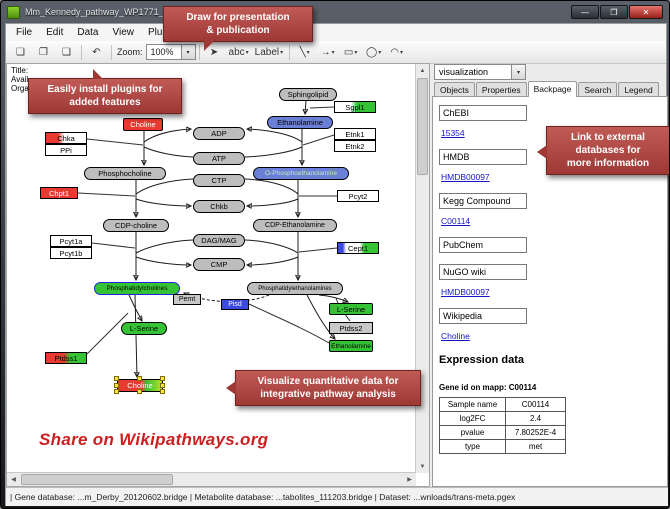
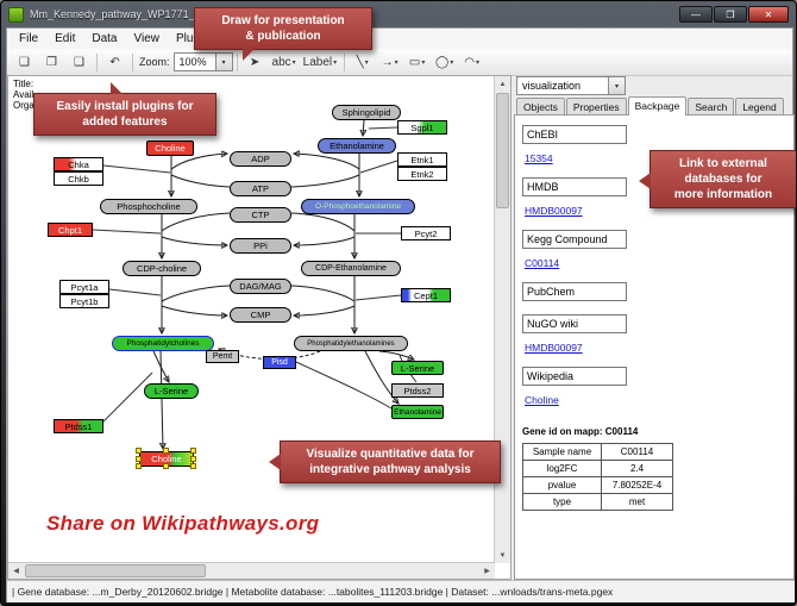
  Mm_Kennedy_pathway_WP1771_
  —
  ❐
  ✕
  File
  Edit
  Data
  View
  ❏
  ❐
  ❑
  ↶
  Zoom:
  100%
  ➤
  abc
  Label
  ╲
  →
  ▭
  ◯
  ◠
  visualization
  Title:
  Avai
  Orga
  Sphingolipid
  Sgpl1
  Ethanolamine
  Choline
  Chka
- PPi
+ Chkb
  Etnk1
  Etnk2
  ADP
  ATP
  Phosphocholine
  CTP
  Chpt1
  Pcyt2
- Chkb
+ PPi
  CDP-choline
  DAG/MAG
  Pcyt1a
  Pcyt1b
  Cept1
  CMP
  L-Serine
  L-Serine
  Ptdss2
  Ptdss1
  Choline
  Share on Wikipathways.org
  Objects
  Properties
  Backpage
  Search
  Legend
  ChEBI
  15354
  HMDB
  HMDB00097
  Kegg Compound
  C00114
  PubChem
  NuGO wiki
  HMDB00097
  Wikipedia
  Choline
- Expression data
  Gene id on mapp: C00114
  Sample name
  C00114
  log2FC
  2.4
  pvalue
  7.80252E-4
  type
  met
  | Gene database: ...m_Derby_20120602.bridge | Metabolite database: ...tabolites_111203.bridge | Dataset: ...wnloads/trans-meta.pgex
  Draw for presentation
  & publication
  Easily install plugins for
  added features
  Link to external
  databases for
  more information
  Visualize quantitative data for
  integrative pathway analysis
